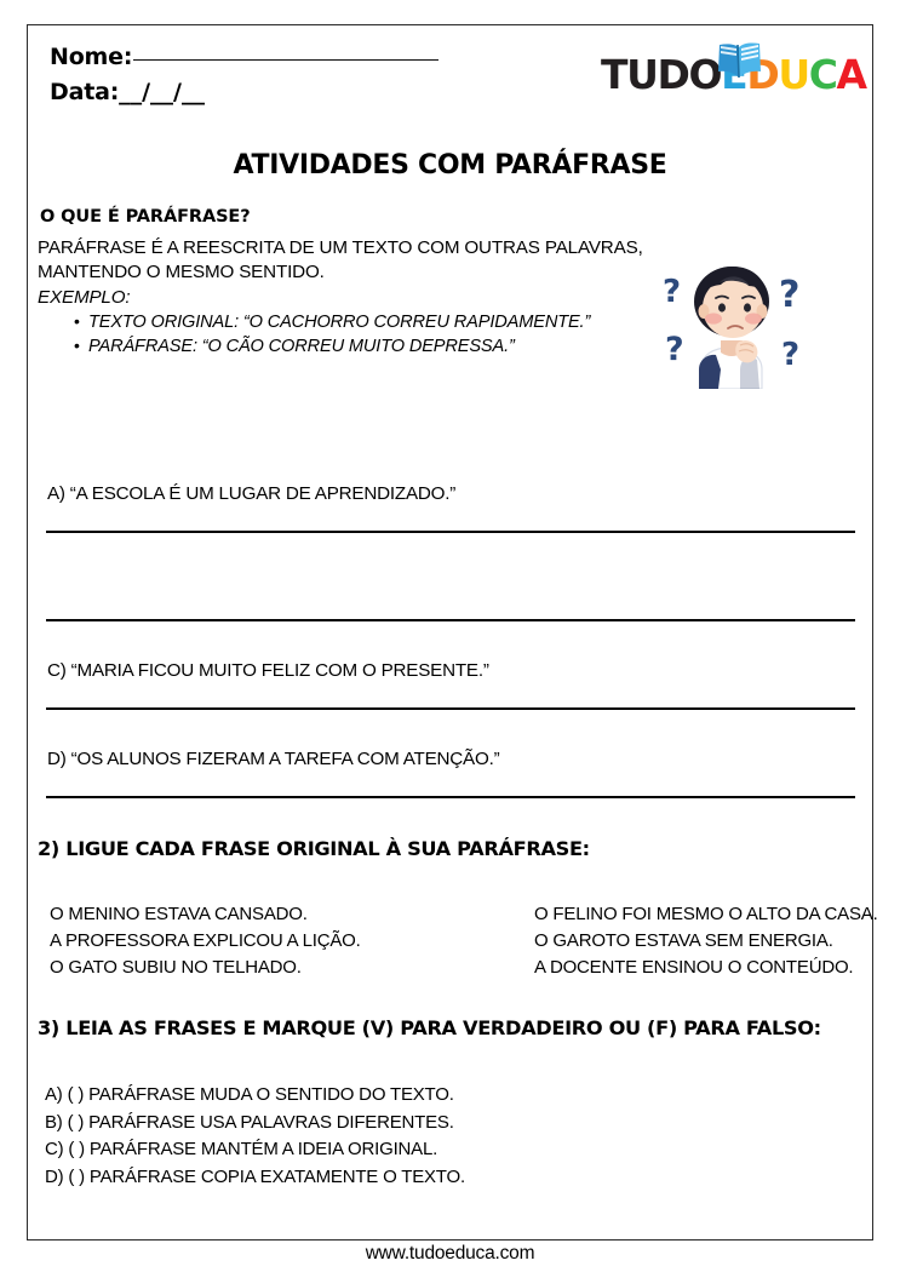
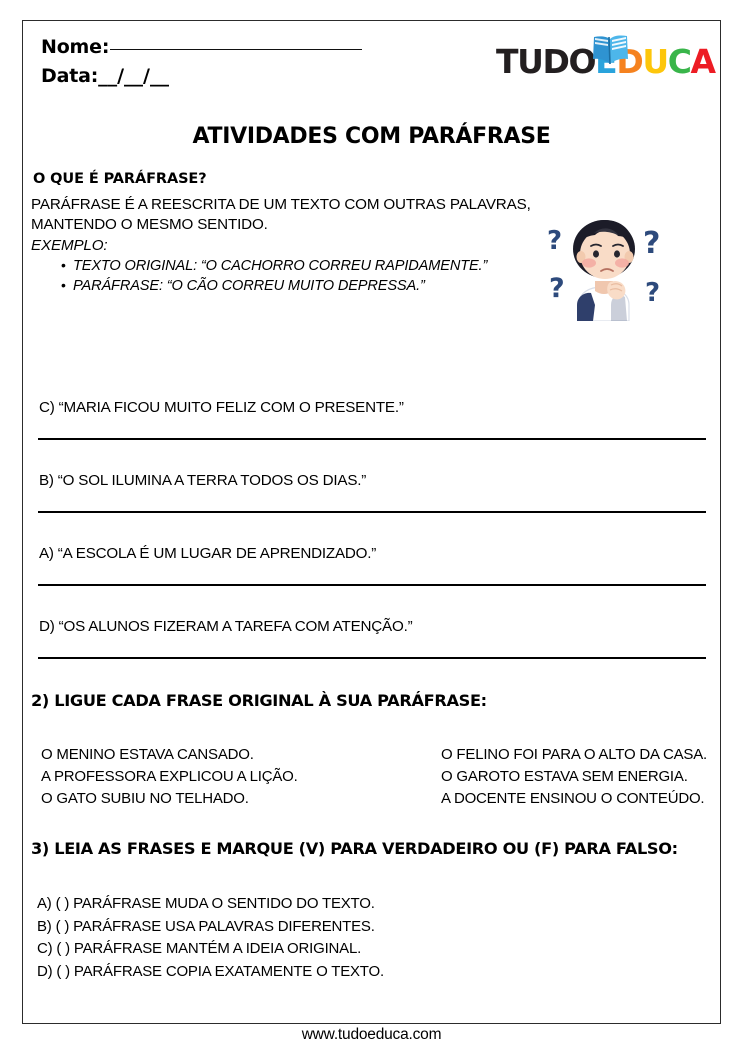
  Nome:
  Data: __/__/__
  TUDOEDUCA
  ATIVIDADES COM PARÁFRASE
  O QUE É PARÁFRASE?
  PARÁFRASE É A REESCRITA DE UM TEXTO COM OUTRAS PALAVRAS,
  MANTENDO O MESMO SENTIDO.
  EXEMPLO:
  TEXTO ORIGINAL: “O CACHORRO CORREU RAPIDAMENTE.”
  PARÁFRASE: “O CÃO CORREU MUITO DEPRESSA.”
  ?
  ?
  ?
  ?
- A) “A ESCOLA É UM LUGAR DE APRENDIZADO.”
+ C) “MARIA FICOU MUITO FELIZ COM O PRESENTE.”
+ B) “O SOL ILUMINA A TERRA TODOS OS DIAS.”
- C) “MARIA FICOU MUITO FELIZ COM O PRESENTE.”
+ A) “A ESCOLA É UM LUGAR DE APRENDIZADO.”
  D) “OS ALUNOS FIZERAM A TAREFA COM ATENÇÃO.”
  2) LIGUE CADA FRASE ORIGINAL À SUA PARÁFRASE:
  O MENINO ESTAVA CANSADO.
  A PROFESSORA EXPLICOU A LIÇÃO.
  O GATO SUBIU NO TELHADO.
- O FELINO FOI MESMO O ALTO DA CASA.
+ O FELINO FOI PARA O ALTO DA CASA.
  O GAROTO ESTAVA SEM ENERGIA.
  A DOCENTE ENSINOU O CONTEÚDO.
  3) LEIA AS FRASES E MARQUE (V) PARA VERDADEIRO OU (F) PARA FALSO:
  A) ( ) PARÁFRASE MUDA O SENTIDO DO TEXTO.
  B) ( ) PARÁFRASE USA PALAVRAS DIFERENTES.
  C) ( ) PARÁFRASE MANTÉM A IDEIA ORIGINAL.
  D) ( ) PARÁFRASE COPIA EXATAMENTE O TEXTO.
  www.tudoeduca.com
